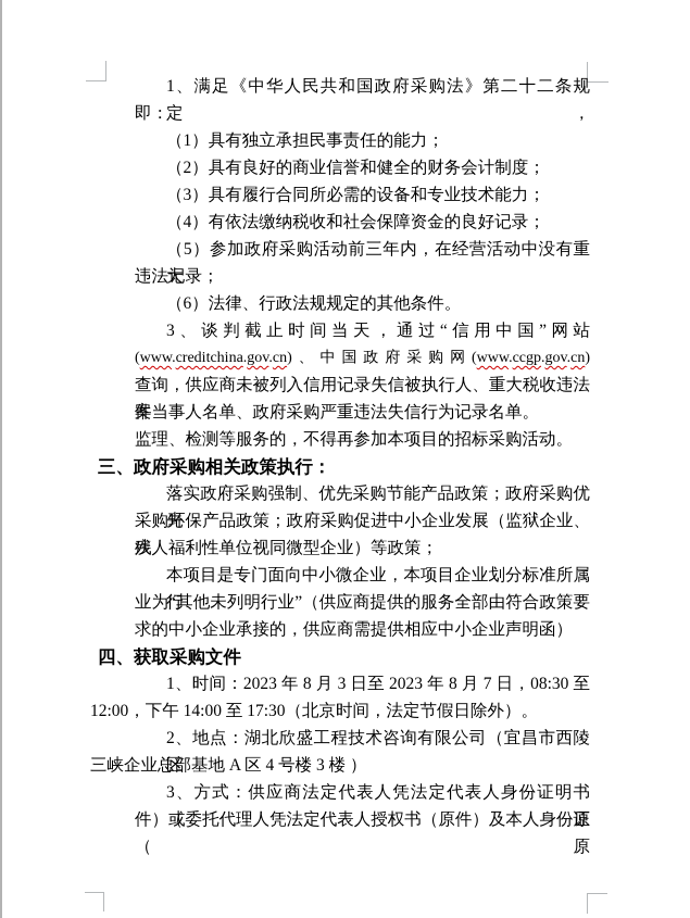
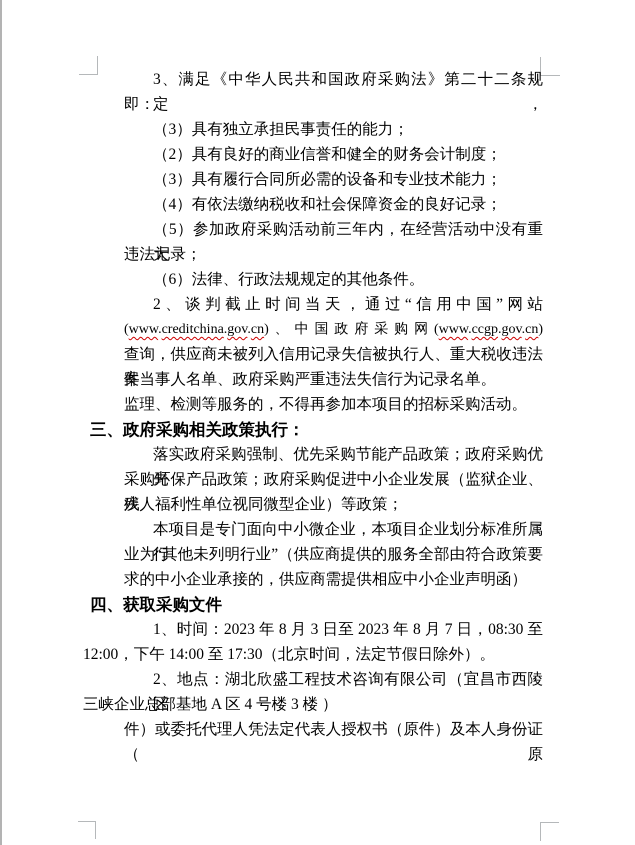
- 1、满足《中华人民共和国政府采购法》第二十二条规定，
+ 3、满足《中华人民共和国政府采购法》第二十二条规定，
  即：
- （1）具有独立承担民事责任的能力；
+ （3）具有独立承担民事责任的能力；
  （2）具有良好的商业信誉和健全的财务会计制度；
  （3）具有履行合同所必需的设备和专业技术能力；
  （4）有依法缴纳税收和社会保障资金的良好记录；
  （5）参加政府采购活动前三年内，在经营活动中没有重大
  违法记录；
  （6）法律、行政法规规定的其他条件。
- 3、谈判截止时间当天，通过“信用中国”网站
+ 2、谈判截止时间当天，通过“信用中国”网站
  (www.creditchina.gov.cn)、中国政府采购网(www.ccgp.gov.cn)
  查询，供应商未被列入信用记录失信被执行人、重大税收违法案
  件当事人名单、政府采购严重违法失信行为记录名单。
  监理、检测等服务的，不得再参加本项目的招标采购活动。
  三、政府采购相关政策执行：
  落实政府采购强制、优先采购节能产品政策；政府采购优先
  采购环保产品政策；政府采购促进中小企业发展（监狱企业、残
  疾人福利性单位视同微型企业）等政策；
  本项目是专门面向中小微企业，本项目企业划分标准所属行
  业为“其他未列明行业”（供应商提供的服务全部由符合政策要
  求的中小企业承接的，供应商需提供相应中小企业声明函）
  四、获取采购文件
  1、时间：2023 年 8 月 3 日至 2023 年 8 月 7 日，08:30 至
  12:00，下午 14:00 至 17:30（北京时间，法定节假日除外）。
  2、地点：湖北欣盛工程技术咨询有限公司（宜昌市西陵区
  三峡企业总部基地 A 区 4 号楼 3 楼 ）
- 3、方式：供应商法定代表人凭法定代表人身份证明书（原
  件）或委托代理人凭法定代表人授权书（原件）及本人身份证（原
